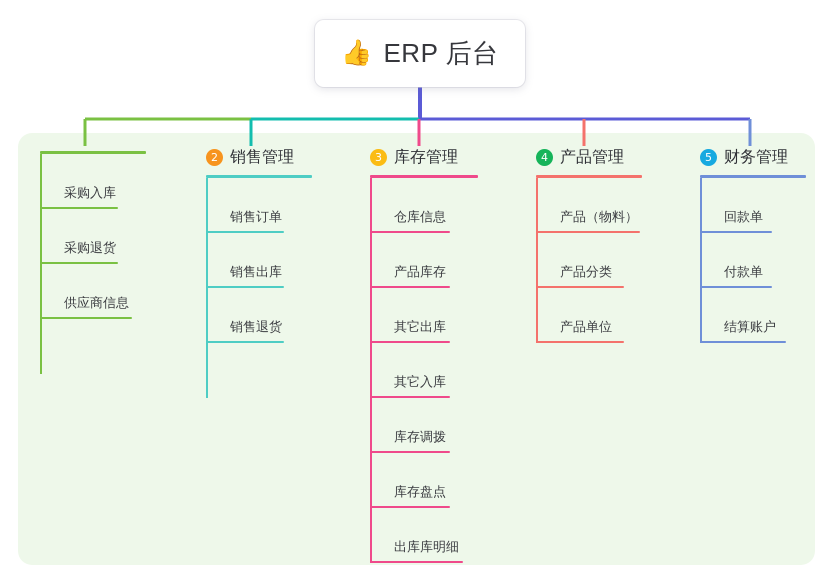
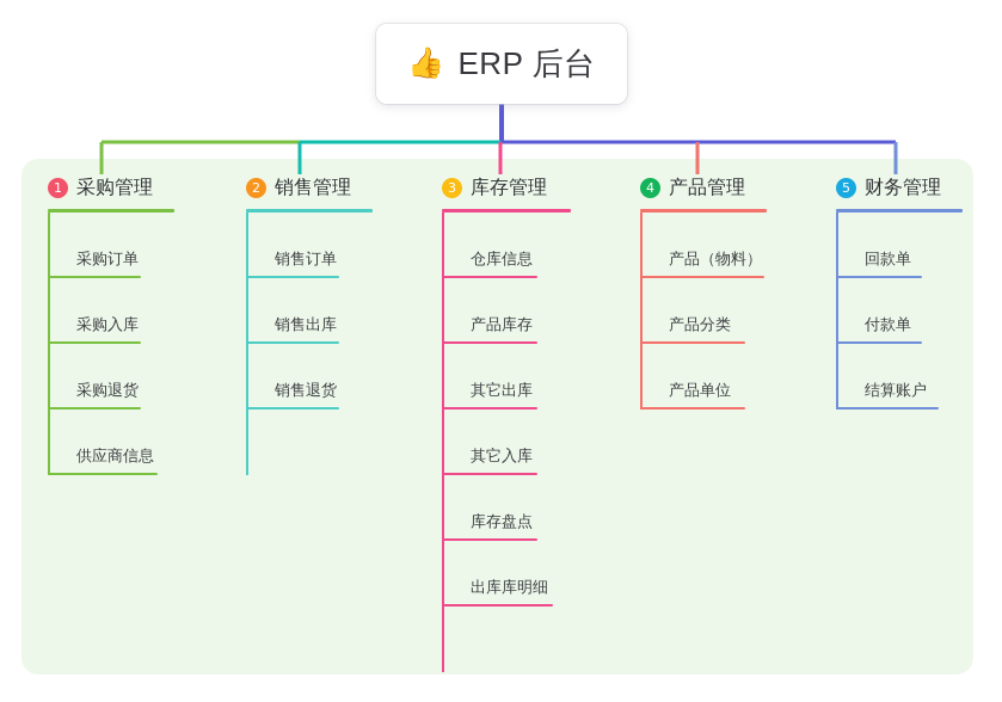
  👍
  ERP 后台
+ 1
+ 采购管理
+ 采购订单
  采购入库
  采购退货
  供应商信息
  2
  销售管理
  销售订单
  销售出库
  销售退货
  3
  库存管理
  仓库信息
  产品库存
  其它出库
  其它入库
- 库存调拨
  库存盘点
  出库库明细
  4
  产品管理
  产品（物料）
  产品分类
  产品单位
  5
  财务管理
  回款单
  付款单
  结算账户
